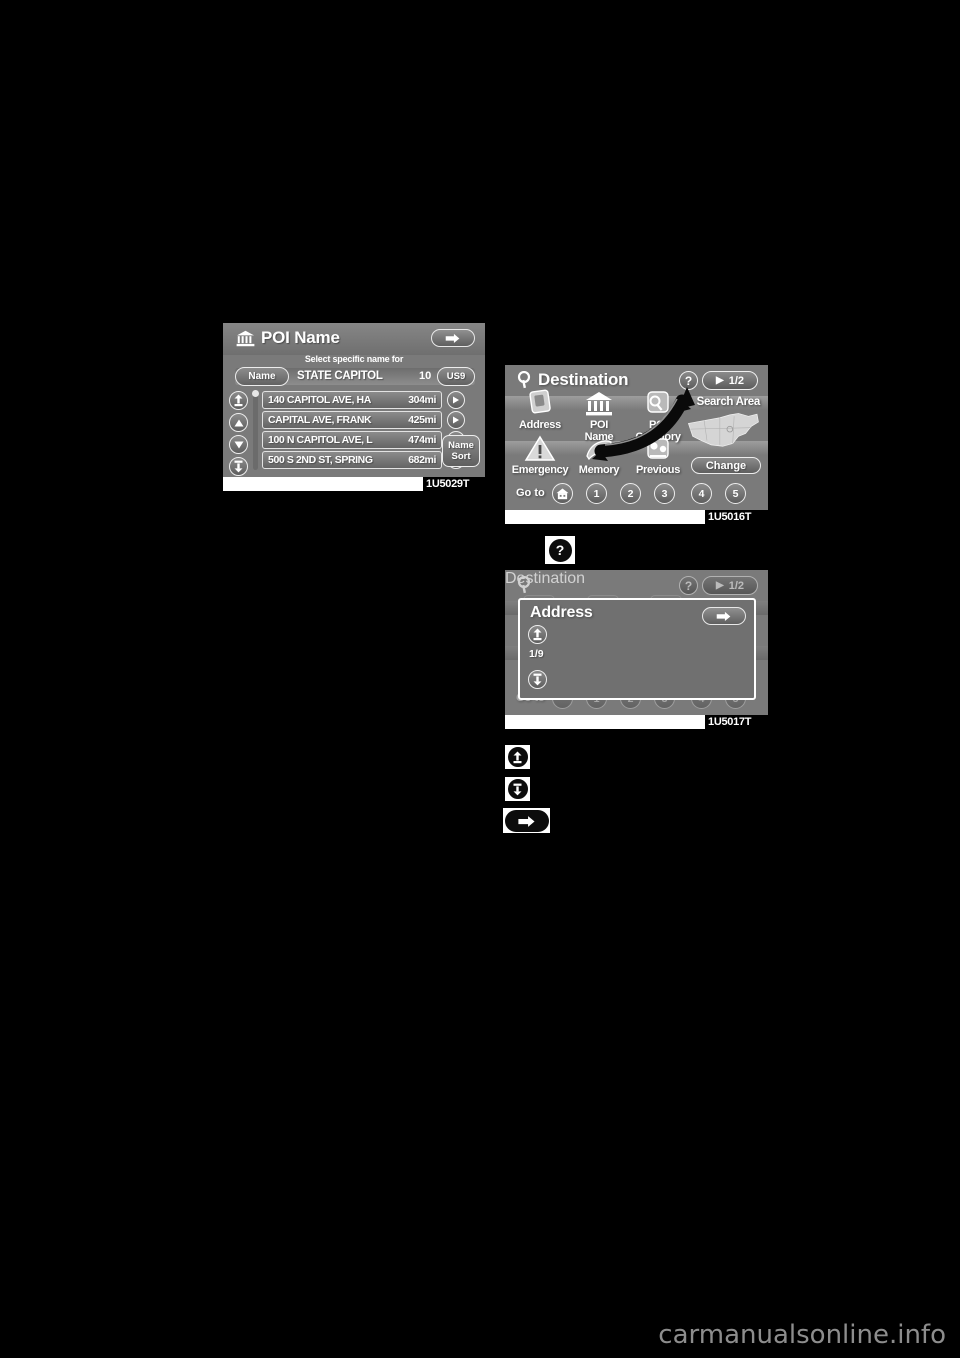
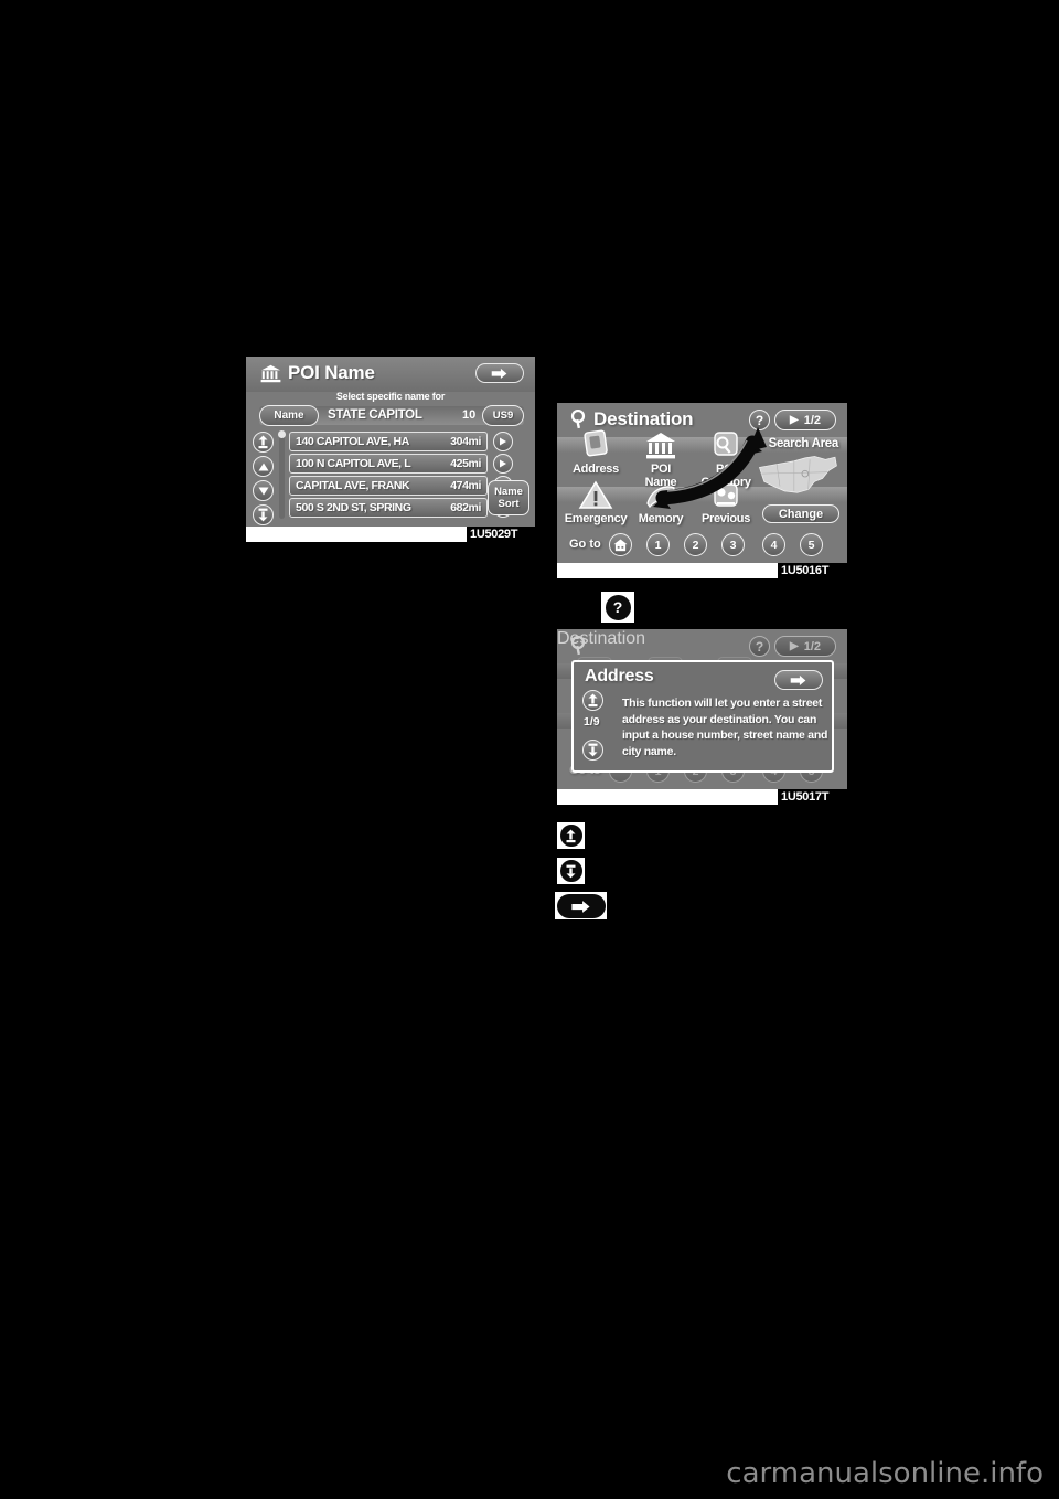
  POI Name
  Select specific name for
  Name
  STATE CAPITOL
  10
  US9
  140 CAPITOL AVE, HA
  304mi
- CAPITAL AVE, FRANK
+ 100 N CAPITOL AVE, L
  425mi
- 100 N CAPITOL AVE, L
+ CAPITAL AVE, FRANK
  474mi
  500 S 2ND ST, SPRING
  682mi
  Name
  Sort
  1U5029T
  Destination
  ?
  ▶
  1/2
  Address
  POI
  Name
  Emergency
  Memory
  Previous
  Search Area
  Change
  Go to
  1
  2
  3
  4
  5
  1U5016T
  ?
  Destination
  ?
  ▶
  1/2
  Address
  1/9
+ This function will let you enter a street address as your destination. You can input a house number, street name and city name.
  1U5017T
  carmanualsonline.info
